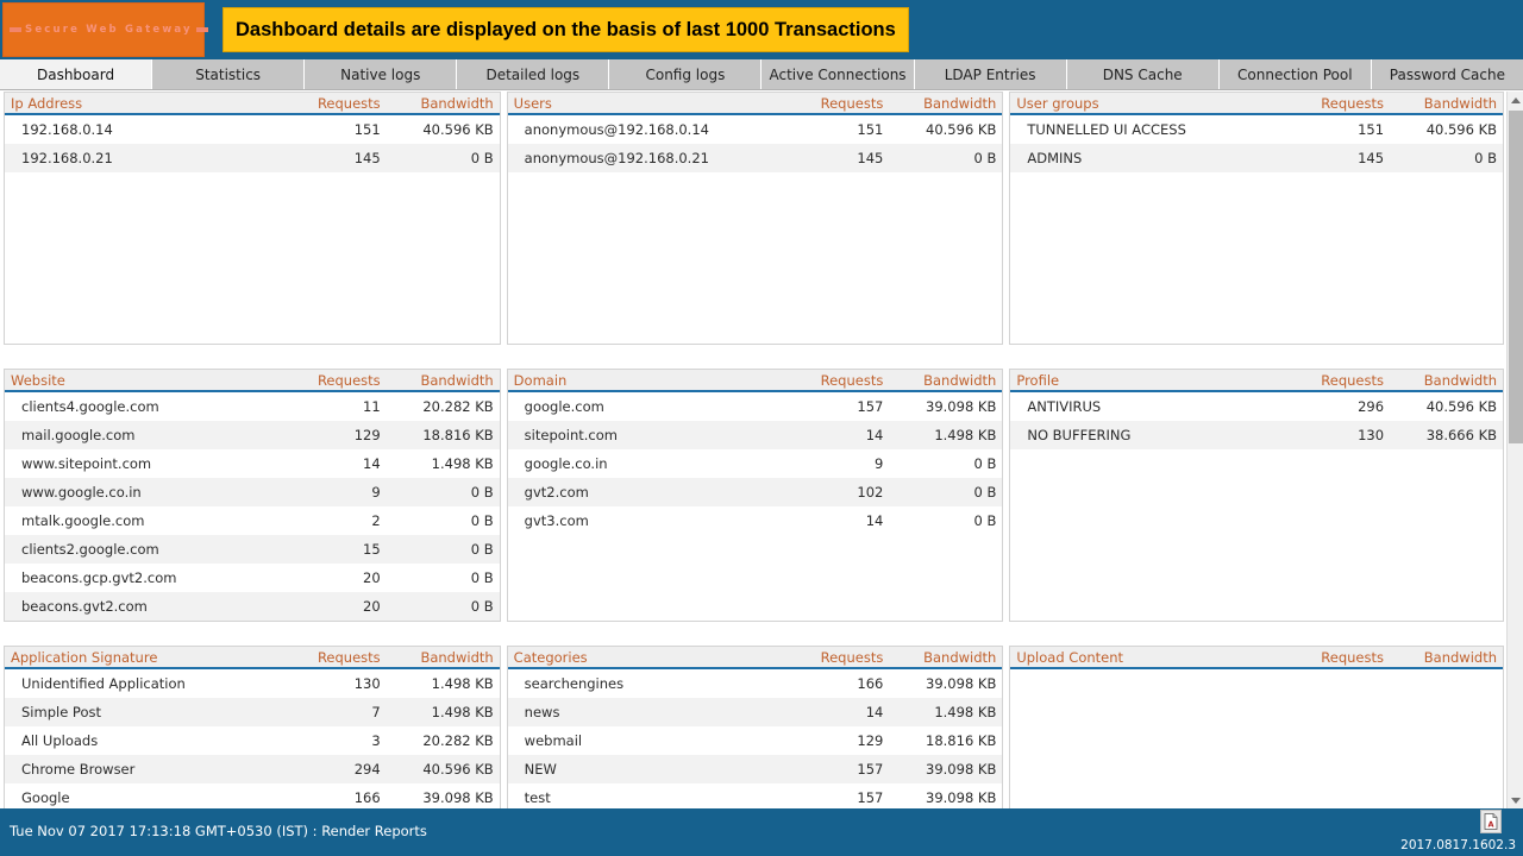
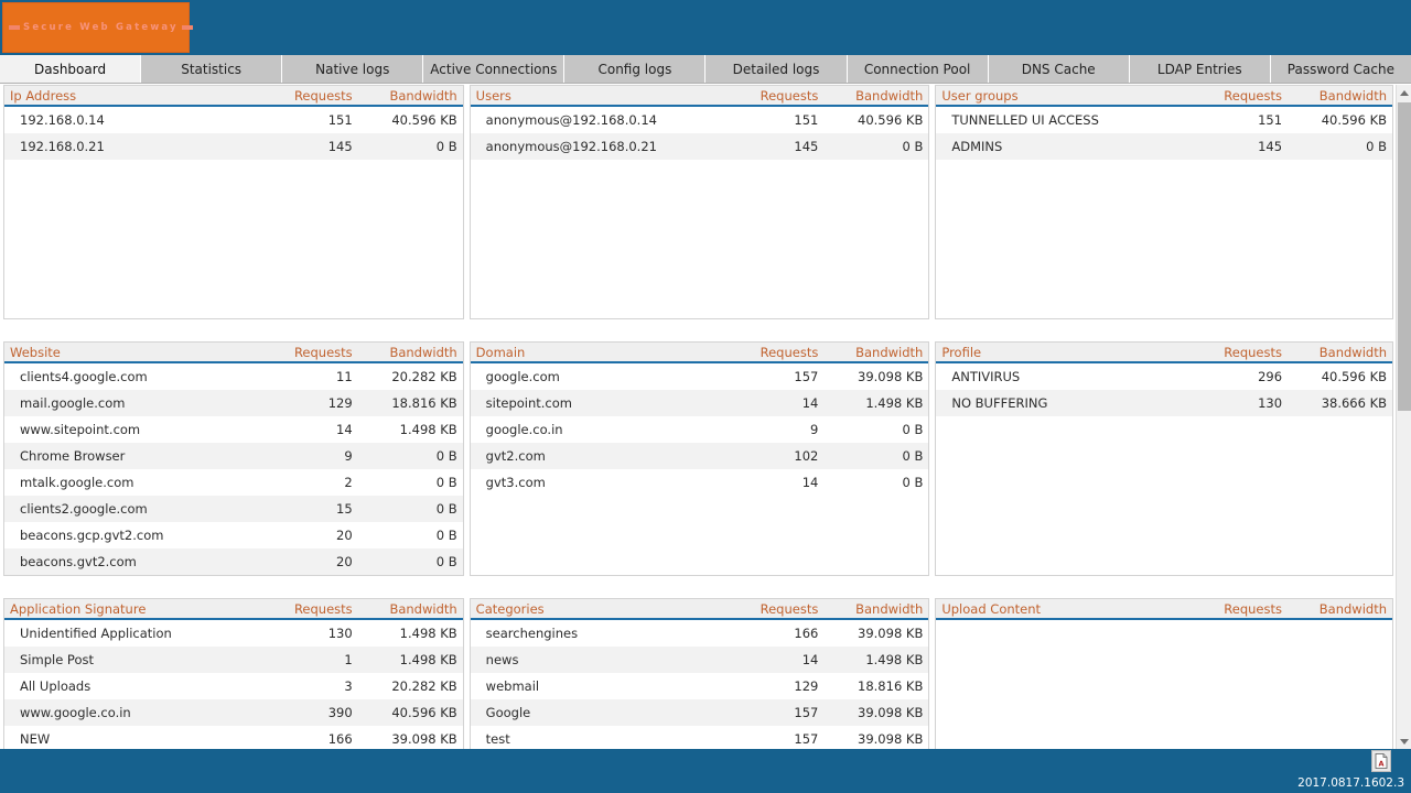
  Secure Web Gateway
- Dashboard details are displayed on the basis of last 1000 Transactions
  Dashboard
  Statistics
  Native logs
- Detailed logs
+ Active Connections
  Config logs
- Active Connections
+ Detailed logs
- LDAP Entries
+ Connection Pool
  DNS Cache
- Connection Pool
+ LDAP Entries
  Password Cache
  Ip Address
  Requests
  Bandwidth
  192.168.0.14
  151
  40.596 KB
  192.168.0.21
  145
  0 B
  Users
  Requests
  Bandwidth
  anonymous@192.168.0.14
  151
  40.596 KB
  anonymous@192.168.0.21
  145
  0 B
  User groups
  Requests
  Bandwidth
  TUNNELLED UI ACCESS
  151
  40.596 KB
  ADMINS
  145
  0 B
  Website
  Requests
  Bandwidth
  clients4.google.com
  11
  20.282 KB
  mail.google.com
  129
  18.816 KB
  www.sitepoint.com
  14
  1.498 KB
- www.google.co.in
+ Chrome Browser
  9
  0 B
  mtalk.google.com
  2
  0 B
  clients2.google.com
  15
  0 B
  beacons.gcp.gvt2.com
  20
  0 B
  beacons.gvt2.com
  20
  0 B
  Domain
  Requests
  Bandwidth
  google.com
  157
  39.098 KB
  sitepoint.com
  14
  1.498 KB
  google.co.in
  9
  0 B
  gvt2.com
  102
  0 B
  gvt3.com
  14
  0 B
  Profile
  Requests
  Bandwidth
  ANTIVIRUS
  296
  40.596 KB
  NO BUFFERING
  130
  38.666 KB
  Application Signature
  Requests
  Bandwidth
  Unidentified Application
  130
  1.498 KB
  Simple Post
- 7
+ 1
  1.498 KB
  All Uploads
  3
  20.282 KB
- Chrome Browser
+ www.google.co.in
- 294
+ 390
  40.596 KB
- Google
+ NEW
  166
  39.098 KB
  Categories
  Requests
  Bandwidth
  searchengines
  166
  39.098 KB
  news
  14
  1.498 KB
  webmail
  129
  18.816 KB
- NEW
+ Google
  157
  39.098 KB
  test
  157
  39.098 KB
  Upload Content
  Requests
  Bandwidth
- Tue Nov 07 2017 17:13:18 GMT+0530 (IST) : Render Reports
  A
  2017.0817.1602.3
